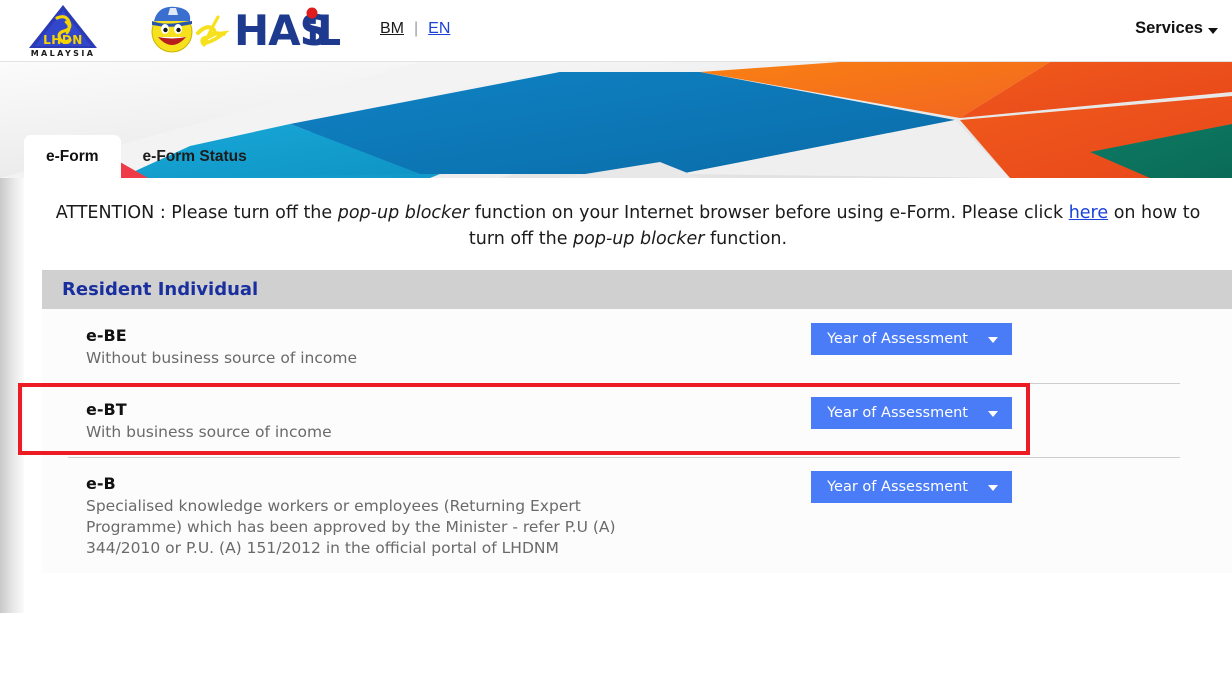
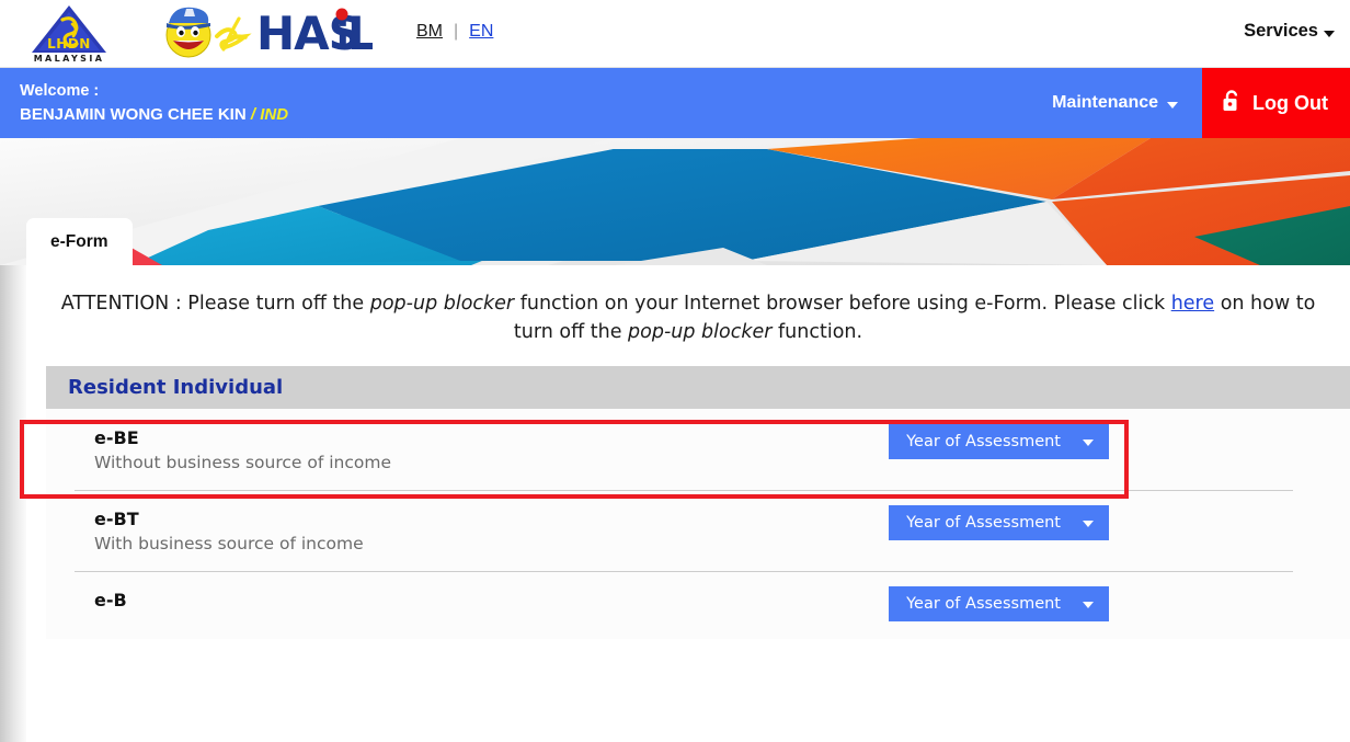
  LHDN
  MALAYSIA
  HAS
  i
  L
  BM
  |
  EN
  Services
+ Welcome :
+ BENJAMIN WONG CHEE KIN / IND
+ Maintenance
+ Log Out
  e-Form
- e-Form Status
  ATTENTION : Please turn off the pop-up blocker function on your Internet browser before using e-Form. Please click here on how to turn off the pop-up blocker function.
  Resident Individual
  e-BE
  Without business source of income
  Year of Assessment
  e-BT
  With business source of income
  Year of Assessment
  e-B
- Specialised knowledge workers or employees (Returning Expert Programme) which has been approved by the Minister - refer P.U (A) 344/2010 or P.U. (A) 151/2012 in the official portal of LHDNM
  Year of Assessment
